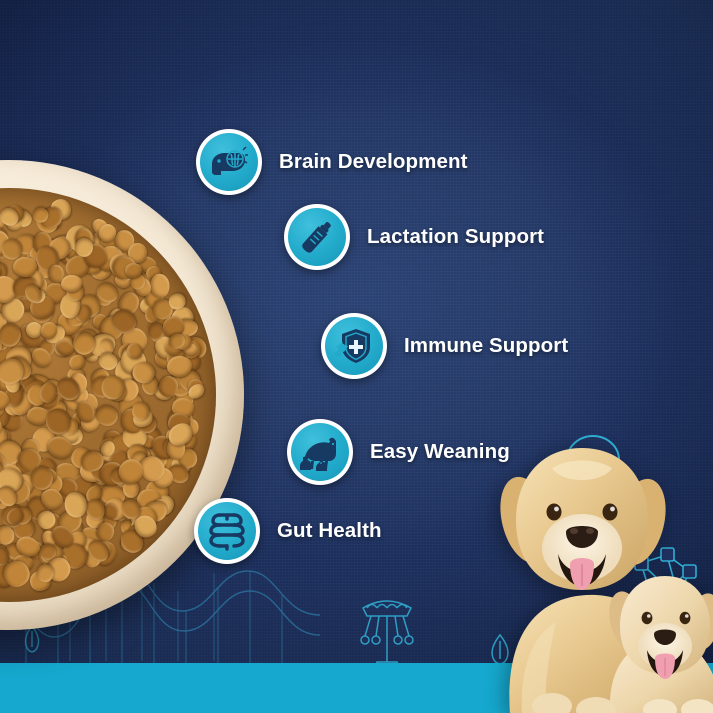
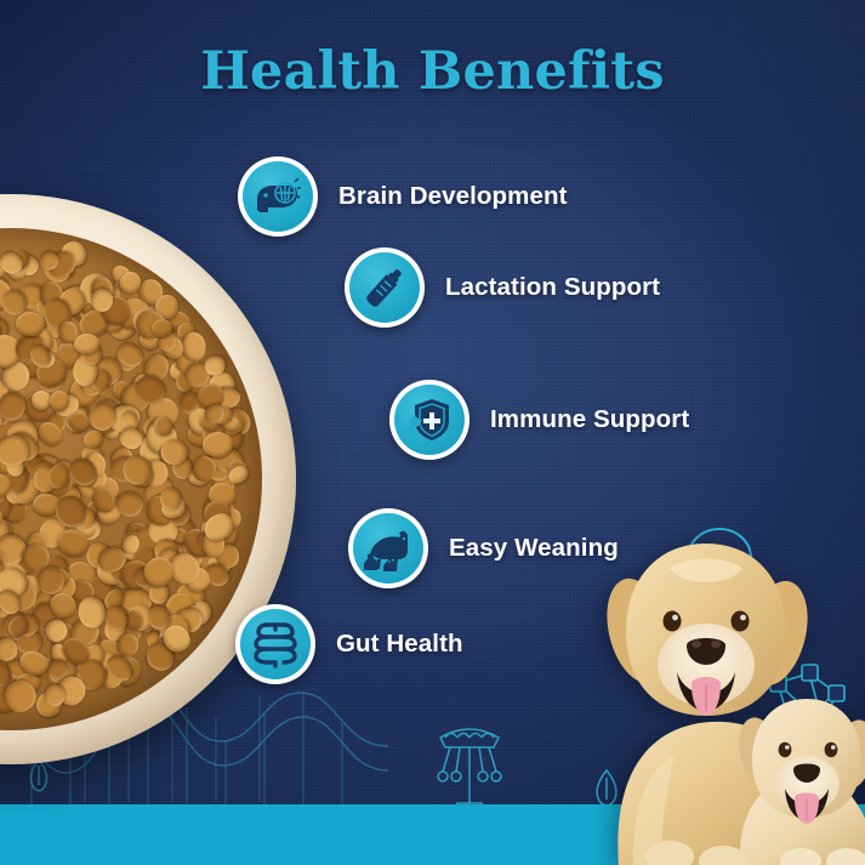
+ Health Benefits
  Brain Development
  Lactation Support
  Immune Support
  Easy Weaning
  Gut Health
